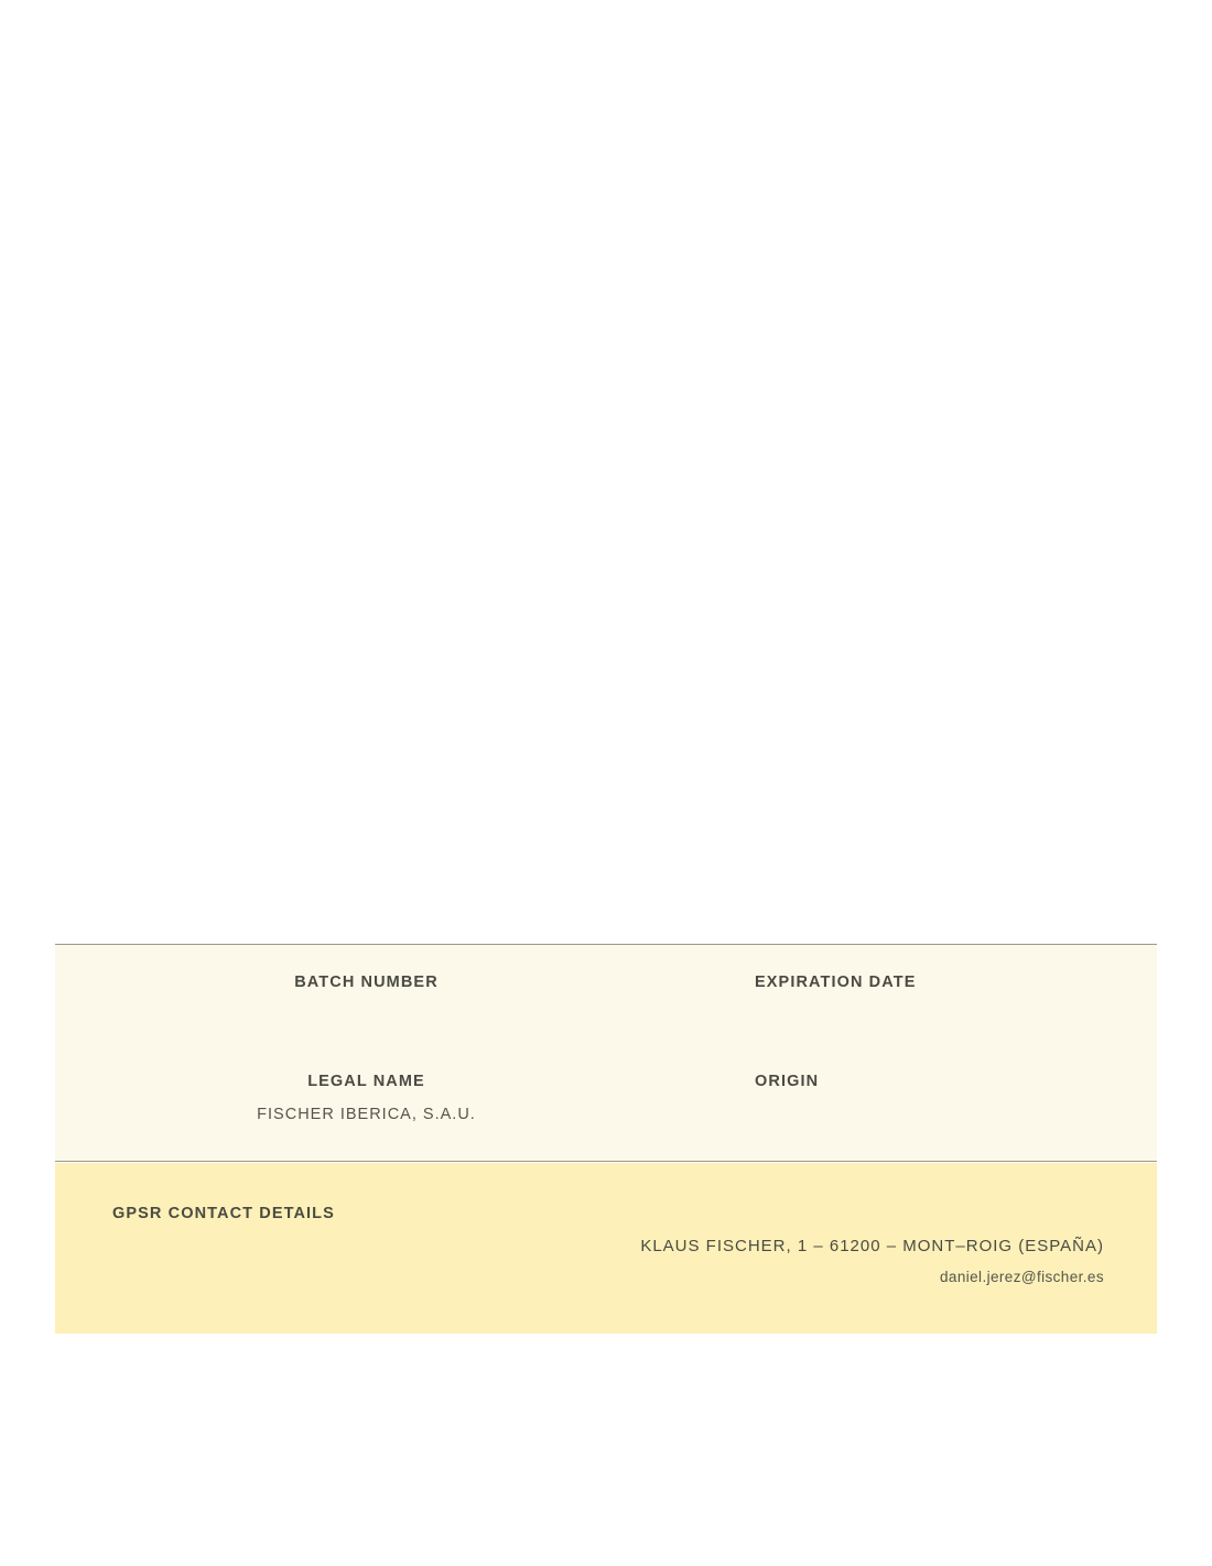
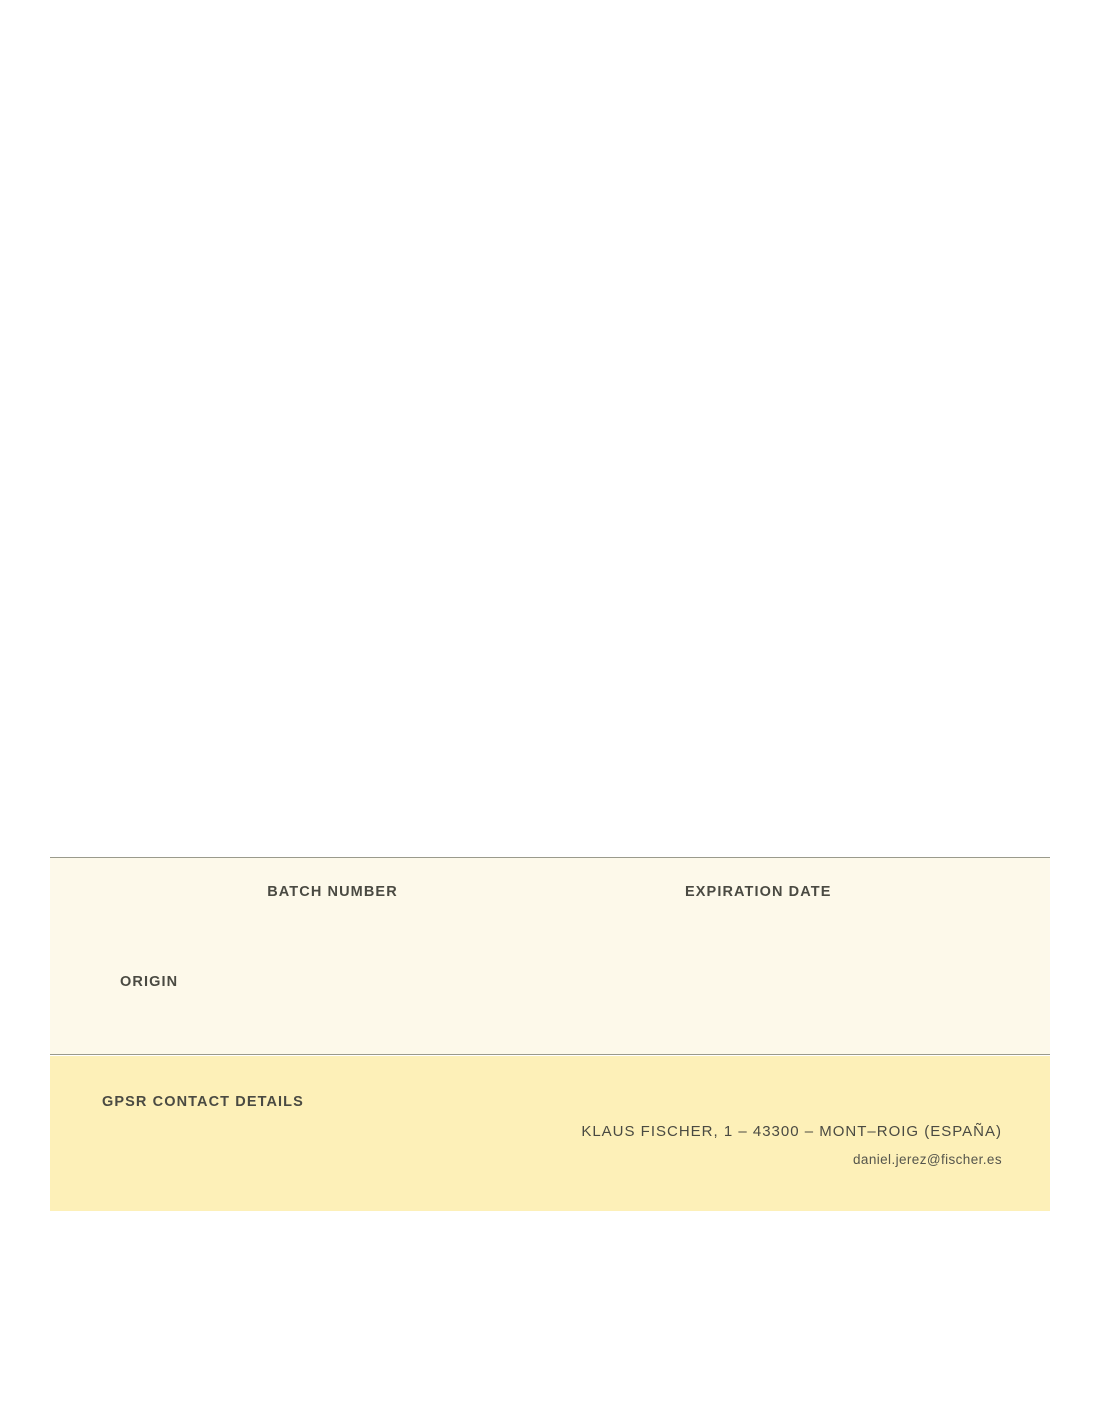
  BATCH NUMBER
  EXPIRATION DATE
- LEGAL NAME
- FISCHER IBERICA, S.A.U.
  ORIGIN
  GPSR CONTACT DETAILS
- KLAUS FISCHER, 1 – 61200 – MONT–ROIG (ESPAÑA)
+ KLAUS FISCHER, 1 – 43300 – MONT–ROIG (ESPAÑA)
  daniel.jerez@fischer.es
